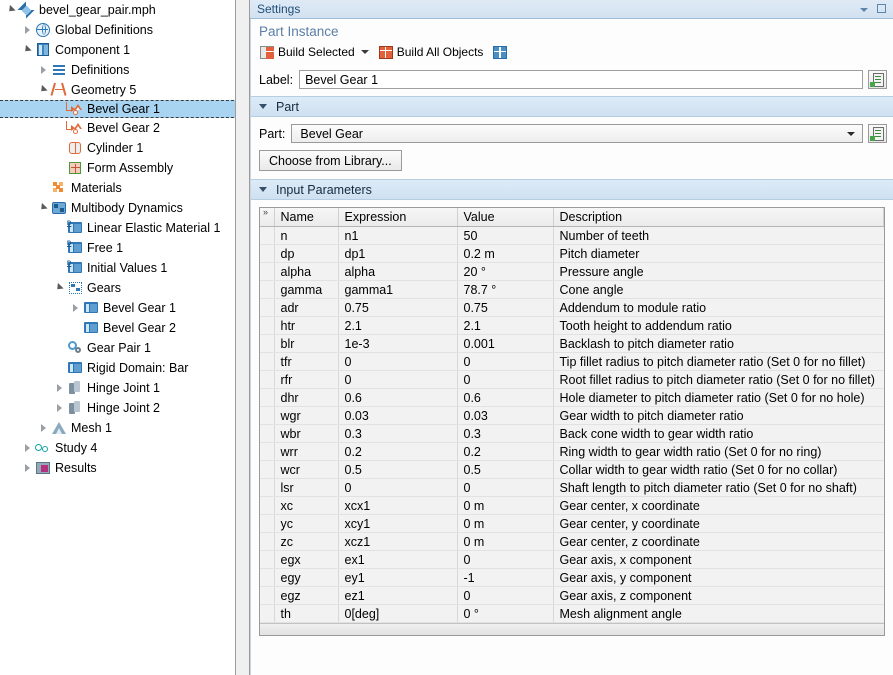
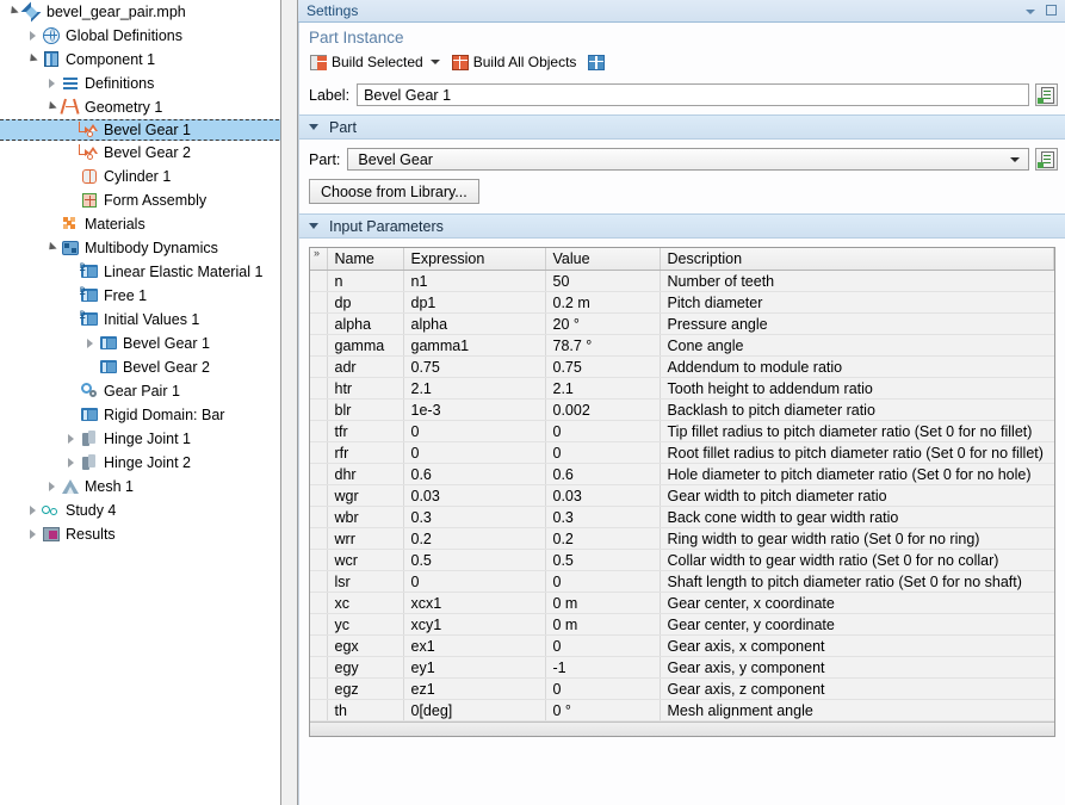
  bevel_gear_pair.mph
  Global Definitions
  Component 1
  Definitions
- Geometry 5
+ Geometry 1
  Bevel Gear 1
  Bevel Gear 2
  Cylinder 1
  Form Assembly
  Materials
  Multibody Dynamics
  Linear Elastic Material 1
  Free 1
  Initial Values 1
- Gears
  Bevel Gear 1
  Bevel Gear 2
  Gear Pair 1
  Rigid Domain: Bar
  Hinge Joint 1
  Hinge Joint 2
  Mesh 1
  Study 4
  Results
  Settings
  Part Instance
  Build Selected
  Build All Objects
  Label:
  Bevel Gear 1
  Part
  Part:
  Bevel Gear
  Choose from Library...
  Input Parameters
  	Name	Expression	Value	Description
  	n	n1	50	Number of teeth
  	dp	dp1	0.2 m	Pitch diameter
  	alpha	alpha	20 °	Pressure angle
  	gamma	gamma1	78.7 °	Cone angle
  	adr	0.75	0.75	Addendum to module ratio
  	htr	2.1	2.1	Tooth height to addendum ratio
- 	blr	1e-3	0.001	Backlash to pitch diameter ratio
+ 	blr	1e-3	0.002	Backlash to pitch diameter ratio
  	tfr	0	0	Tip fillet radius to pitch diameter ratio (Set 0 for no fillet)
  	rfr	0	0	Root fillet radius to pitch diameter ratio (Set 0 for no fillet)
  	dhr	0.6	0.6	Hole diameter to pitch diameter ratio (Set 0 for no hole)
  	wgr	0.03	0.03	Gear width to pitch diameter ratio
  	wbr	0.3	0.3	Back cone width to gear width ratio
  	wrr	0.2	0.2	Ring width to gear width ratio (Set 0 for no ring)
  	wcr	0.5	0.5	Collar width to gear width ratio (Set 0 for no collar)
  	lsr	0	0	Shaft length to pitch diameter ratio (Set 0 for no shaft)
  	xc	xcx1	0 m	Gear center, x coordinate
  	yc	xcy1	0 m	Gear center, y coordinate
- 	zc	xcz1	0 m	Gear center, z coordinate
  	egx	ex1	0	Gear axis, x component
  	egy	ey1	-1	Gear axis, y component
  	egz	ez1	0	Gear axis, z component
  	th	0[deg]	0 °	Mesh alignment angle
